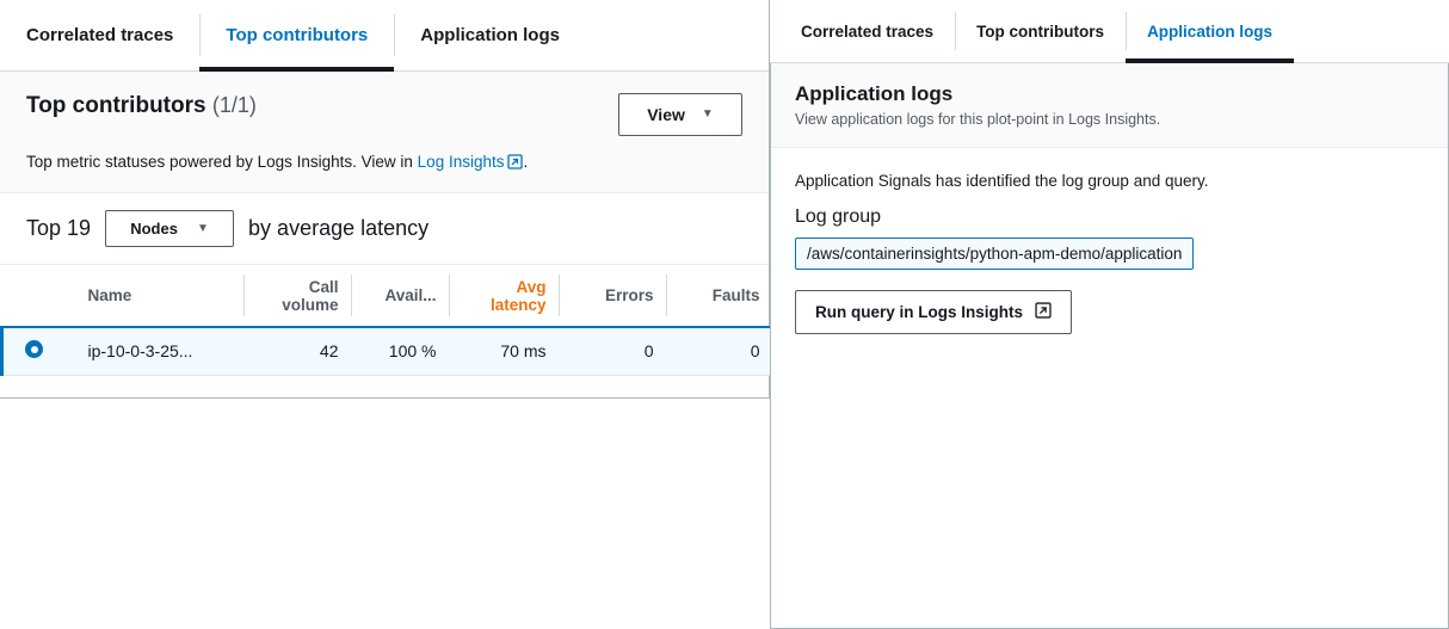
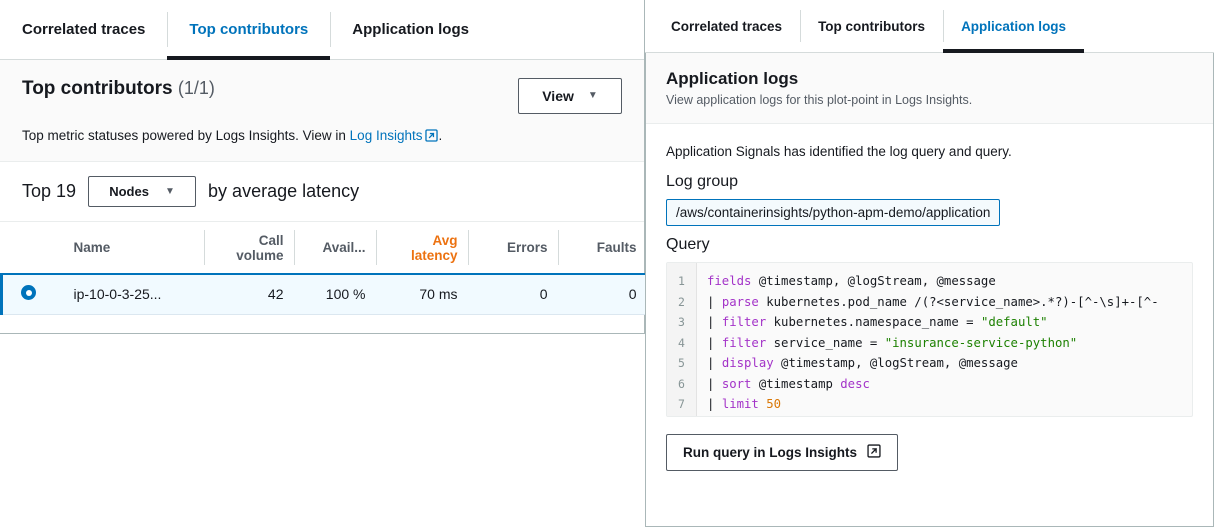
  Correlated traces
  Top contributors
  Application logs
  Top contributors (1/1)
  View
  ▼
  Top metric statuses powered by Logs Insights. View in Log Insights .
  Top 19
  Nodes
  ▼
  by average latency
  	Name	Call volume	Avail...	Avg latency	Errors	Faults
  	ip-10-0-3-25...	42	100 %	70 ms	0	0
  Correlated traces
  Top contributors
  Application logs
  Application logs
  View application logs for this plot-point in Logs Insights.
- Application Signals has identified the log group and query.
+ Application Signals has identified the log query and query.
  Log group
  /aws/containerinsights/python-apm-demo/application
+ Query
+ 1
+ 2
+ 3
+ 4
+ 5
+ 6
+ 7
+ fields @timestamp, @logStream, @message
+ | parse kubernetes.pod_name /(?<service_name>.*?)-[^-\s]+-[^-
+ | filter kubernetes.namespace_name = "default"
+ | filter service_name = "insurance-service-python"
+ | display @timestamp, @logStream, @message
+ | sort @timestamp desc
+ | limit 50
  Run query in Logs Insights
